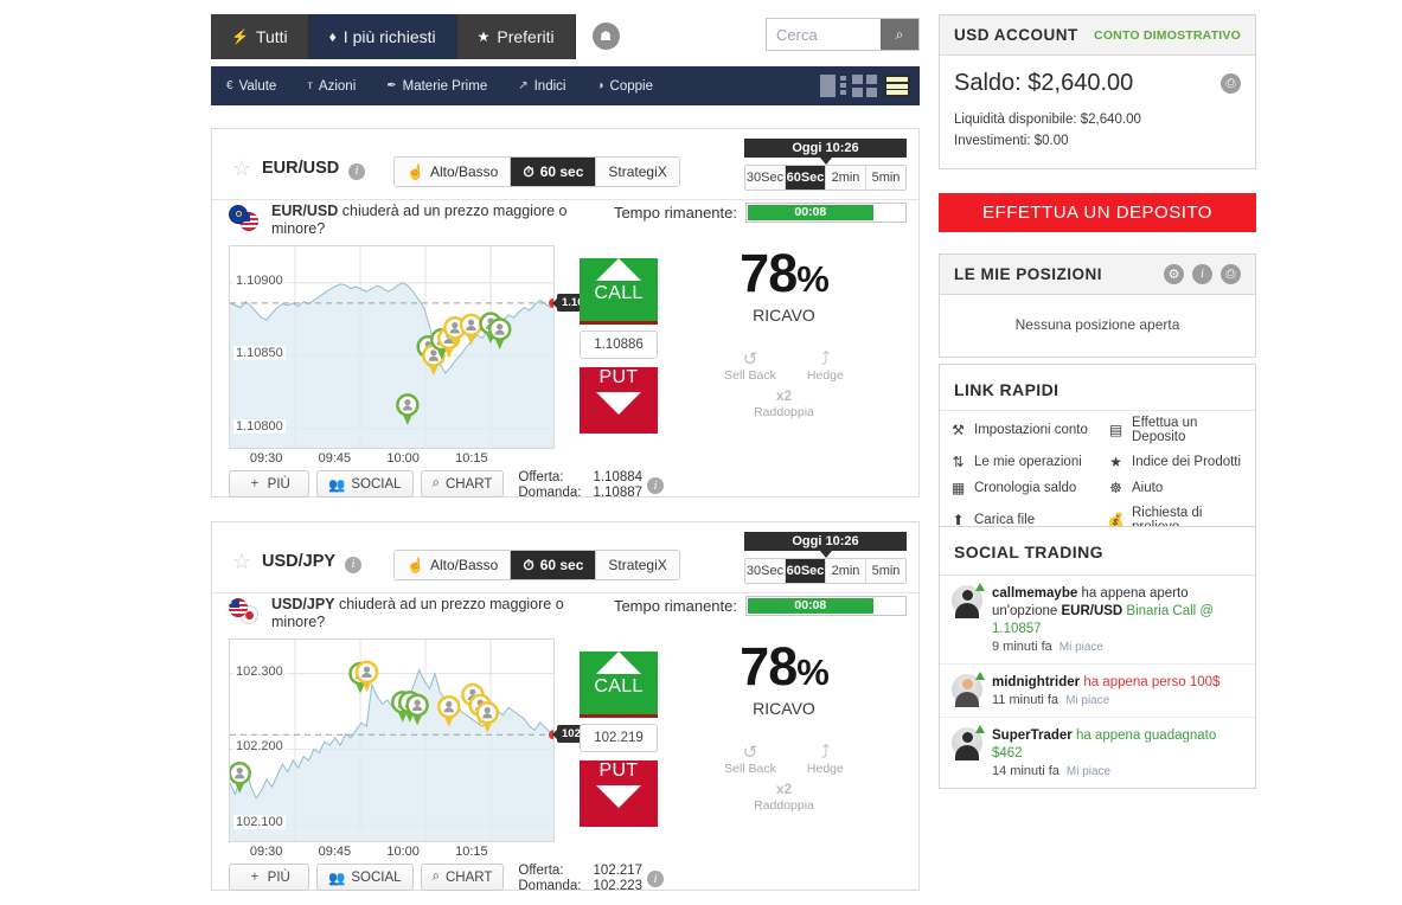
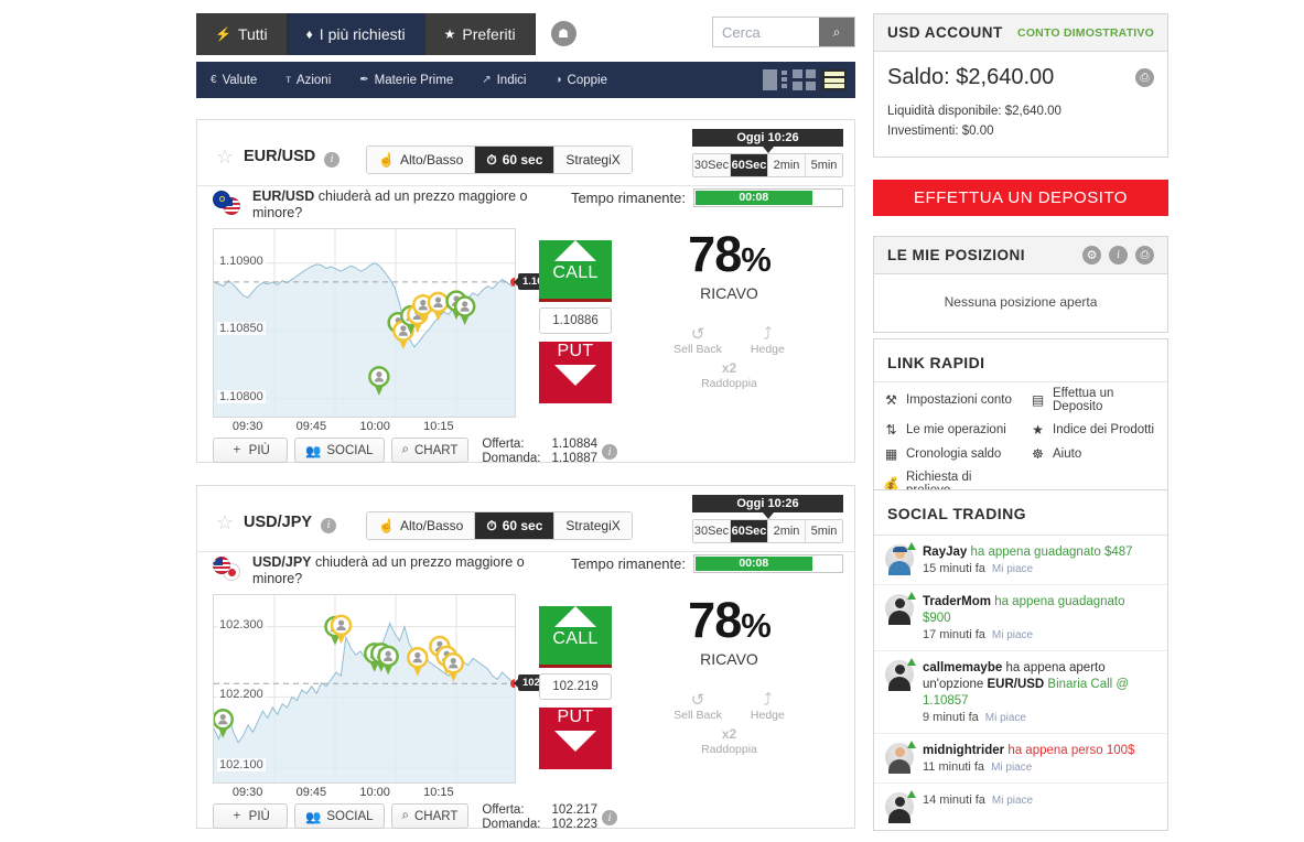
  ⚡
  Tutti
  ♦
  I più richiesti
  ★
  Preferiti
  ☗
  Cerca
  ⌕
  €
  Valute
  ᴛ
  Azioni
  ✒
  Materie Prime
  ↗
  Indici
  ◑
  Coppie
  ☆
  EUR/USD
  i
  ☝
  Alto/Basso
  ⏱
  60 sec
  StrategiX
  Oggi 10:26
  30Sec
  60Sec
  2min
  5min
  EUR/USD chiuderà ad un prezzo maggiore o minore?
  Tempo rimanente:
  00:08
  1.10900
  1.10850
  1.10800
  09:30
  09:45
  10:00
  10:15
  ＋
  PIÙ
  👥
  SOCIAL
  ⌕
  CHART
  Offerta:	1.10884
  Domanda:	1.10887
  i
  CALL
  1.10886
  PUT
  78%
  RICAVO
  ↺
  Sell Back
  ⤴
  Hedge
  x2
  Raddoppia
  ☆
  USD/JPY
  i
  ☝
  Alto/Basso
  ⏱
  60 sec
  StrategiX
  Oggi 10:26
  30Sec
  60Sec
  2min
  5min
  USD/JPY chiuderà ad un prezzo maggiore o minore?
  Tempo rimanente:
  00:08
  102.300
  102.200
  102.100
  09:30
  09:45
  10:00
  10:15
  ＋
  PIÙ
  👥
  SOCIAL
  ⌕
  CHART
  Offerta:	102.217
  Domanda:	102.223
  i
  CALL
  102.219
  PUT
  78%
  RICAVO
  ↺
  Sell Back
  ⤴
  Hedge
  x2
  Raddoppia
  USD ACCOUNT
  CONTO DIMOSTRATIVO
  Saldo: $2,640.00
  Liquidità disponibile: $2,640.00
  Investimenti: $0.00
  ⎙
  EFFETTUA UN DEPOSITO
  LE MIE POSIZIONI
  ⚙
  i
  ⎙
  Nessuna posizione aperta
  LINK RAPIDI
  ⚒
  Impostazioni conto
  ▤
  Effettua un Deposito
  ⇅
  Le mie operazioni
  ★
  Indice dei Prodotti
  ▦
  Cronologia saldo
  ☸
  Aiuto
- ⬆
- Carica file
  💰
  SOCIAL TRADING
+ RayJay ha appena guadagnato $487
+ 15 minuti fa Mi piace
+ TraderMom ha appena guadagnato $900
+ 17 minuti fa Mi piace
  callmemaybe ha appena aperto un'opzione EUR/USD Binaria Call @ 1.10857
  9 minuti fa Mi piace
  midnightrider ha appena perso 100$
  11 minuti fa Mi piace
- SuperTrader ha appena guadagnato $462
  14 minuti fa Mi piace
